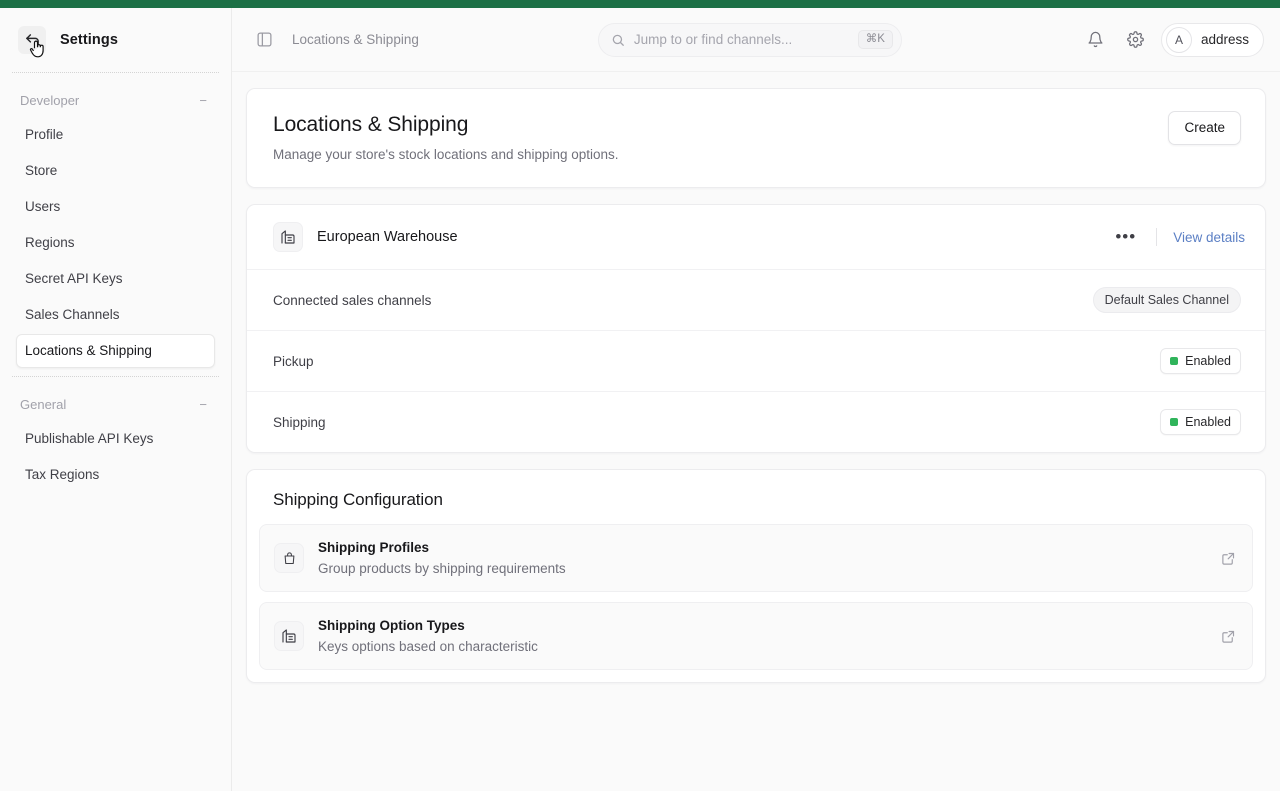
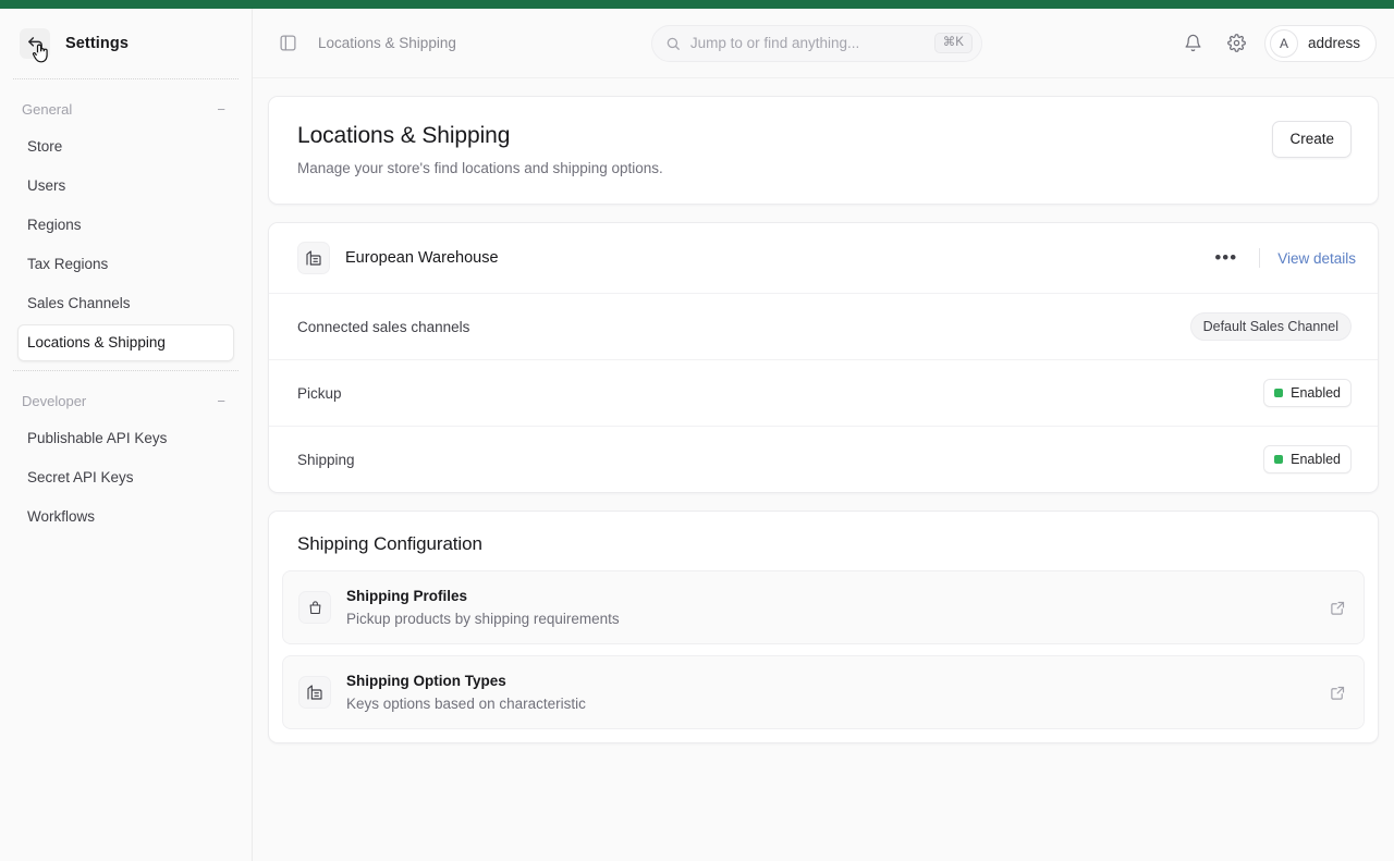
  Settings
- Developer
+ General
  −
- Profile
  Store
  Users
  Regions
- Secret API Keys
+ Tax Regions
  Sales Channels
  Locations & Shipping
- General
+ Developer
  −
  Publishable API Keys
- Tax Regions
+ Secret API Keys
+ Workflows
  Locations & Shipping
- Jump to or find channels...
+ Jump to or find anything...
  ⌘K
  A
  address
  Locations & Shipping
- Manage your store's stock locations and shipping options.
+ Manage your store's find locations and shipping options.
  Create
  European Warehouse
  •••
  View details
  Connected sales channels
  Default Sales Channel
  Pickup
  Enabled
  Shipping
  Enabled
  Shipping Configuration
  Shipping Profiles
- Group products by shipping requirements
+ Pickup products by shipping requirements
  Shipping Option Types
  Keys options based on characteristic
